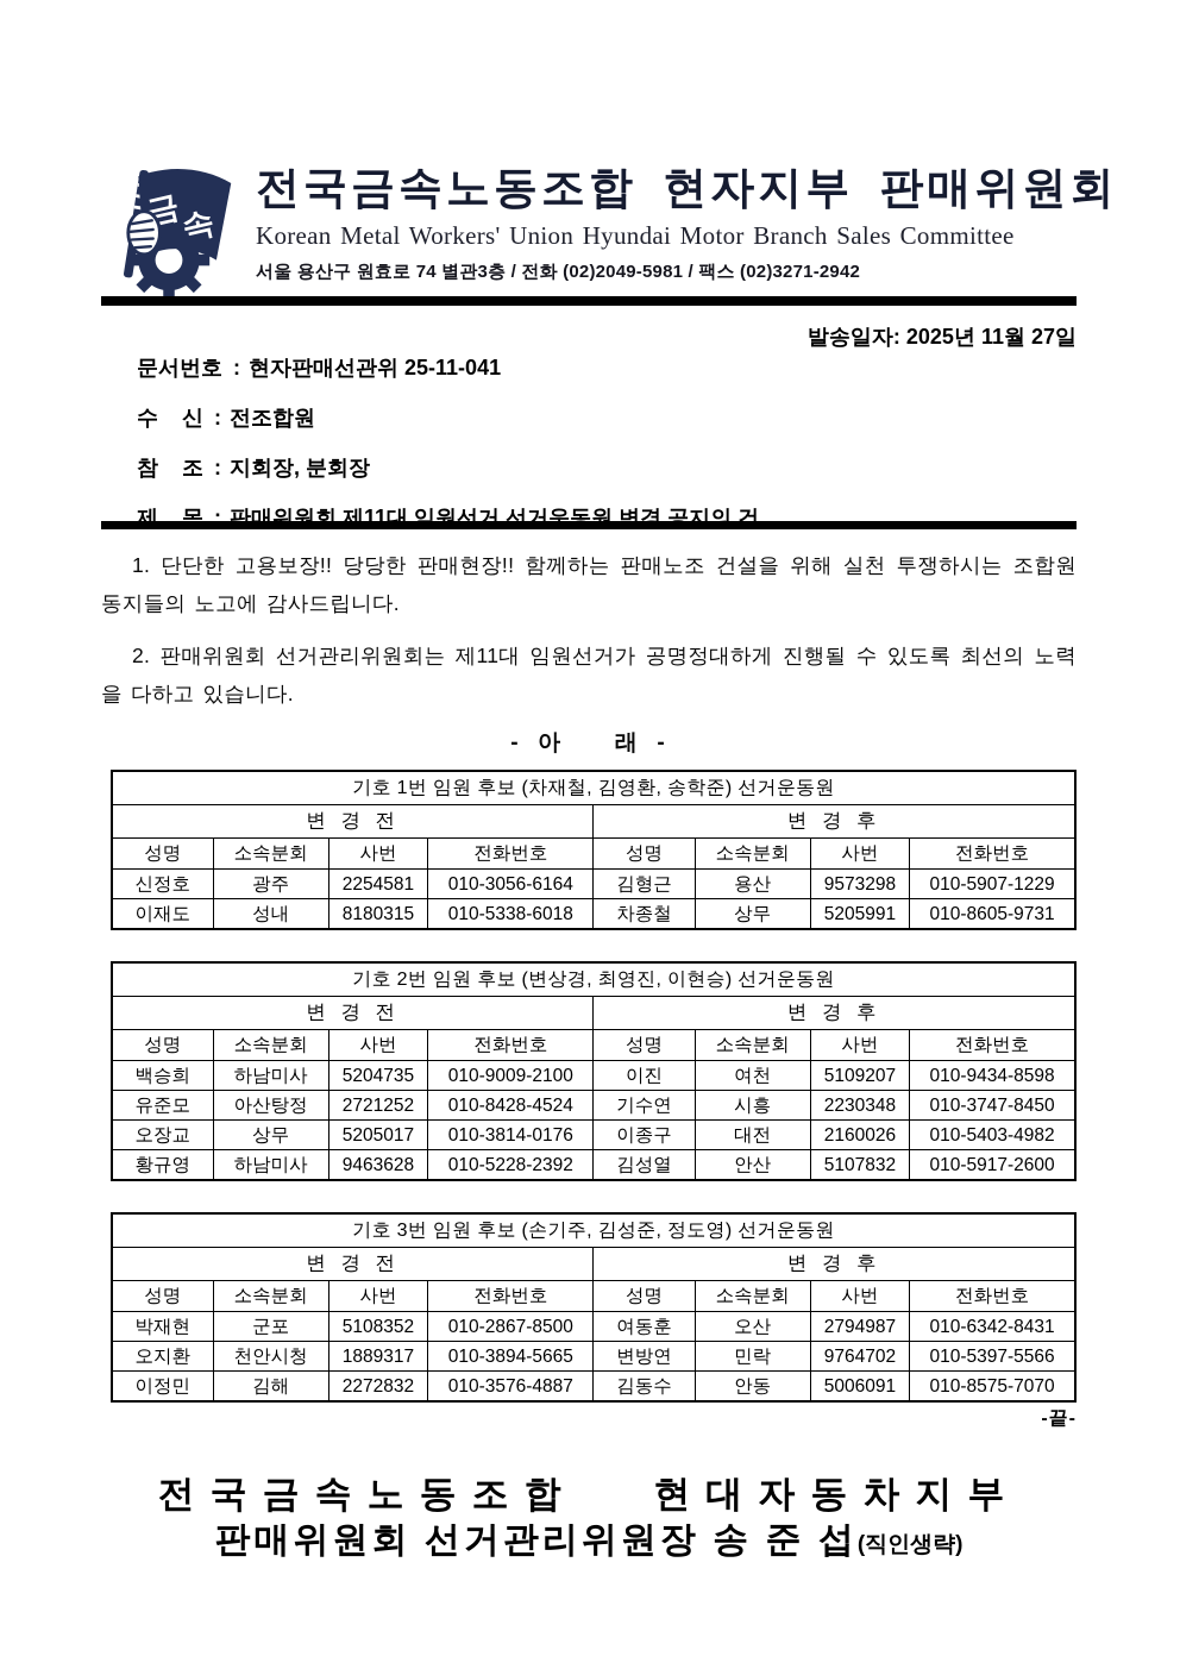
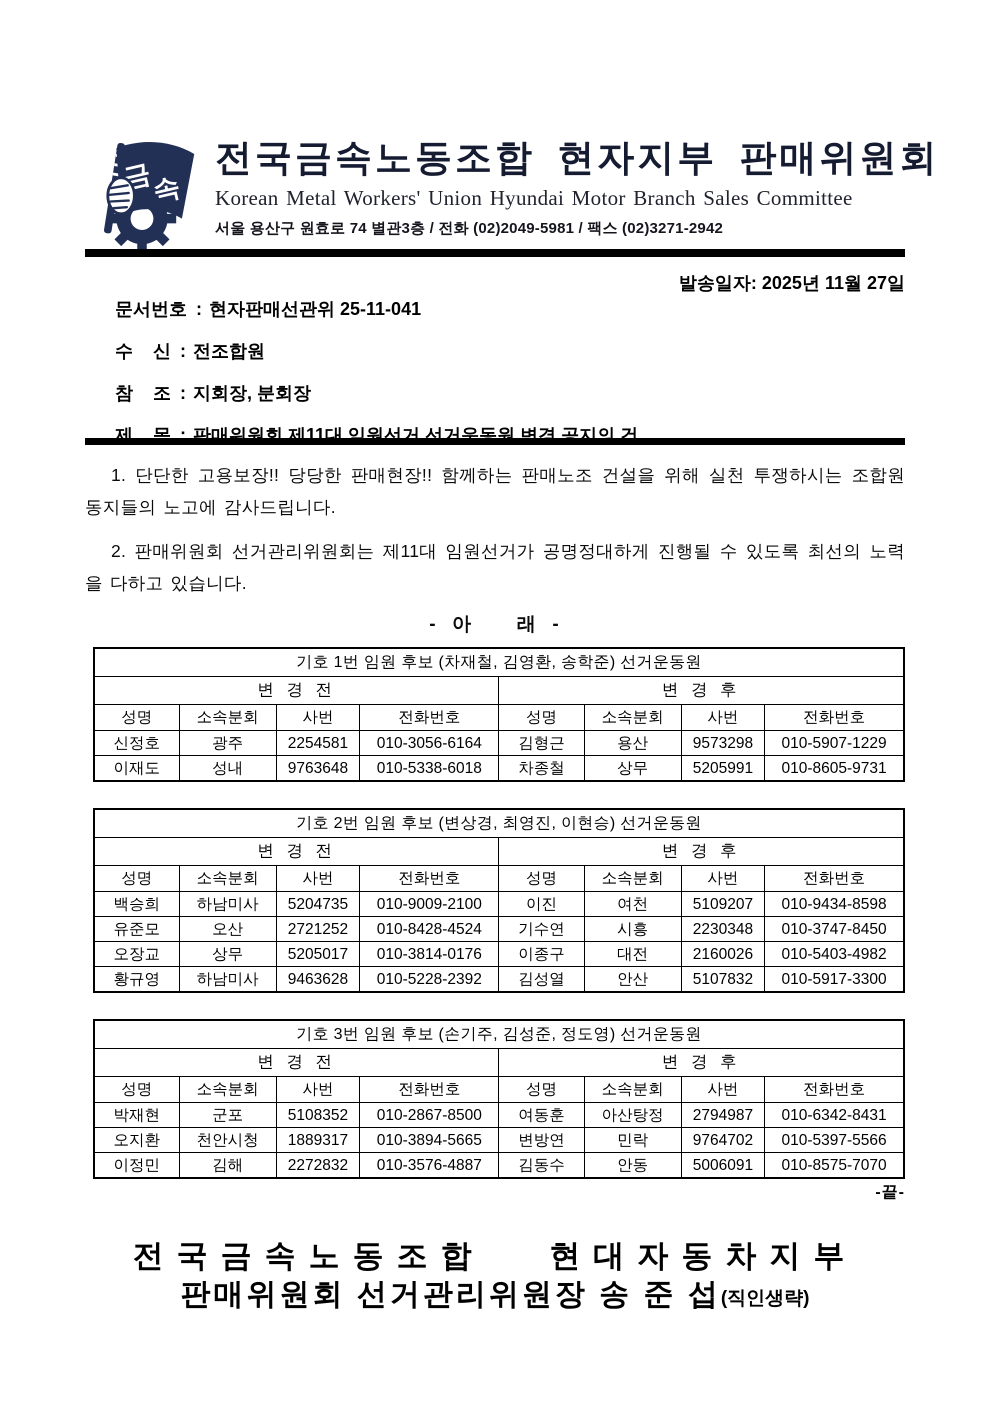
  전국금속노동조합 현자지부 판매위원회
  Korean Metal Workers' Union Hyundai Motor Branch Sales Committee
  서울 용산구 원효로 74 별관3층 / 전화 (02)2049-5981 / 팩스 (02)3271-2942
  문서번호 : 현자판매선관위 25-11-041
  발송일자: 2025년 11월 27일
  수 신 : 전조합원
  참 조 : 지회장, 분회장
  제 목 : 판매위원회 제11대 임원선거 선거운동원 변경 공지의 건
  1. 단단한 고용보장!! 당당한 판매현장!! 함께하는 판매노조 건설을 위해 실천 투쟁하시는 조합원 동지들의 노고에 감사드립니다.
  2. 판매위원회 선거관리위원회는 제11대 임원선거가 공명정대하게 진행될 수 있도록 최선의 노력을 다하고 있습니다.
  - 아 래 -
  기호 1번 임원 후보 (차재철, 김영환, 송학준) 선거운동원
  변 경 전	변 경 후
  성명	소속분회	사번	전화번호	성명	소속분회	사번	전화번호
  신정호	광주	2254581	010-3056-6164	김형근	용산	9573298	010-5907-1229
- 이재도	성내	8180315	010-5338-6018	차종철	상무	5205991	010-8605-9731
+ 이재도	성내	9763648	010-5338-6018	차종철	상무	5205991	010-8605-9731
  기호 2번 임원 후보 (변상경, 최영진, 이현승) 선거운동원
  변 경 전	변 경 후
  성명	소속분회	사번	전화번호	성명	소속분회	사번	전화번호
  백승희	하남미사	5204735	010-9009-2100	이진	여천	5109207	010-9434-8598
- 유준모	아산탕정	2721252	010-8428-4524	기수연	시흥	2230348	010-3747-8450
+ 유준모	오산	2721252	010-8428-4524	기수연	시흥	2230348	010-3747-8450
  오장교	상무	5205017	010-3814-0176	이종구	대전	2160026	010-5403-4982
- 황규영	하남미사	9463628	010-5228-2392	김성열	안산	5107832	010-5917-2600
+ 황규영	하남미사	9463628	010-5228-2392	김성열	안산	5107832	010-5917-3300
  기호 3번 임원 후보 (손기주, 김성준, 정도영) 선거운동원
  변 경 전	변 경 후
  성명	소속분회	사번	전화번호	성명	소속분회	사번	전화번호
- 박재현	군포	5108352	010-2867-8500	여동훈	오산	2794987	010-6342-8431
+ 박재현	군포	5108352	010-2867-8500	여동훈	아산탕정	2794987	010-6342-8431
  오지환	천안시청	1889317	010-3894-5665	변방연	민락	9764702	010-5397-5566
  이정민	김해	2272832	010-3576-4887	김동수	안동	5006091	010-8575-7070
  -끝-
  전국금속노동조합 현대자동차지부
  판매위원회 선거관리위원장 송 준 섭(직인생략)
